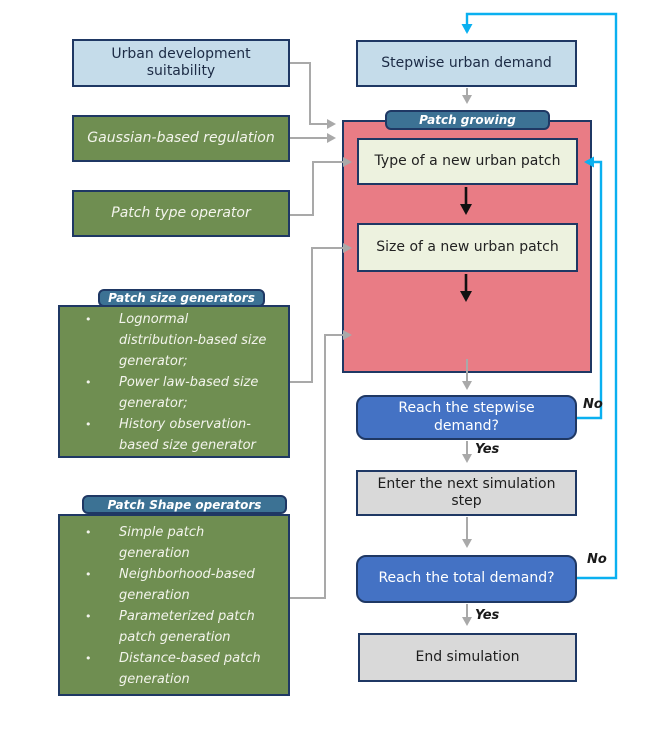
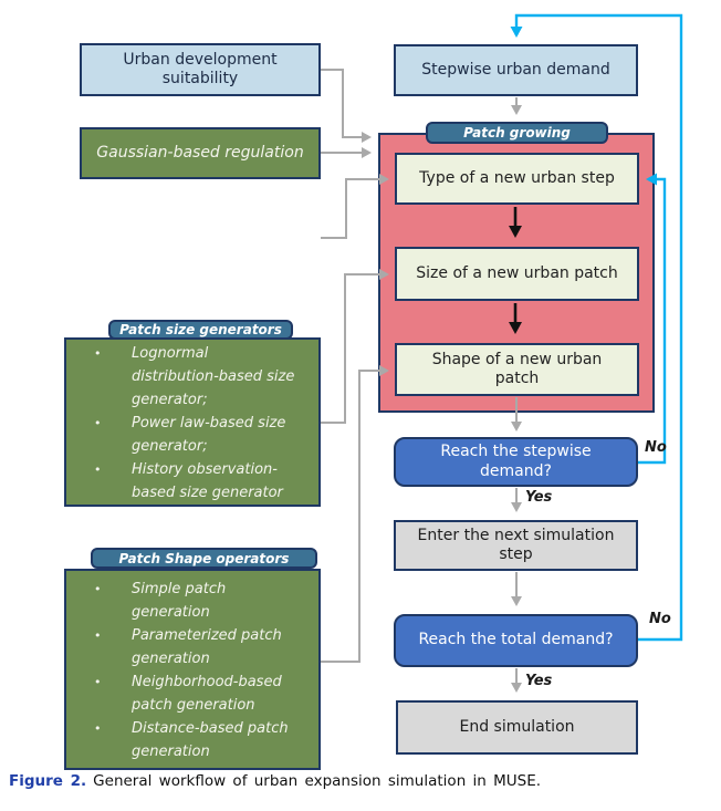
  Urban development suitability
  Gaussian-based regulation
- Patch type operator
  Patch size generators
  •
  Lognormal
  distribution-based size
  generator;
  •
  Power law-based size
  generator;
  •
  History observation-
  based size generator
  Patch Shape operators
  •
  Simple patch
  generation
  •
- Neighborhood-based
+ Parameterized patch
  generation
  •
- Parameterized patch
+ Neighborhood-based
  patch generation
  •
  Distance-based patch
  generation
  Stepwise urban demand
  Patch growing
- Type of a new urban patch
+ Type of a new urban step
  Size of a new urban patch
+ Shape of a new urban patch
  Reach the stepwise demand?
  Enter the next simulation step
  Reach the total demand?
  End simulation
  Yes
  No
  Yes
  No
+ Figure 2. General workflow of urban expansion simulation in MUSE.
